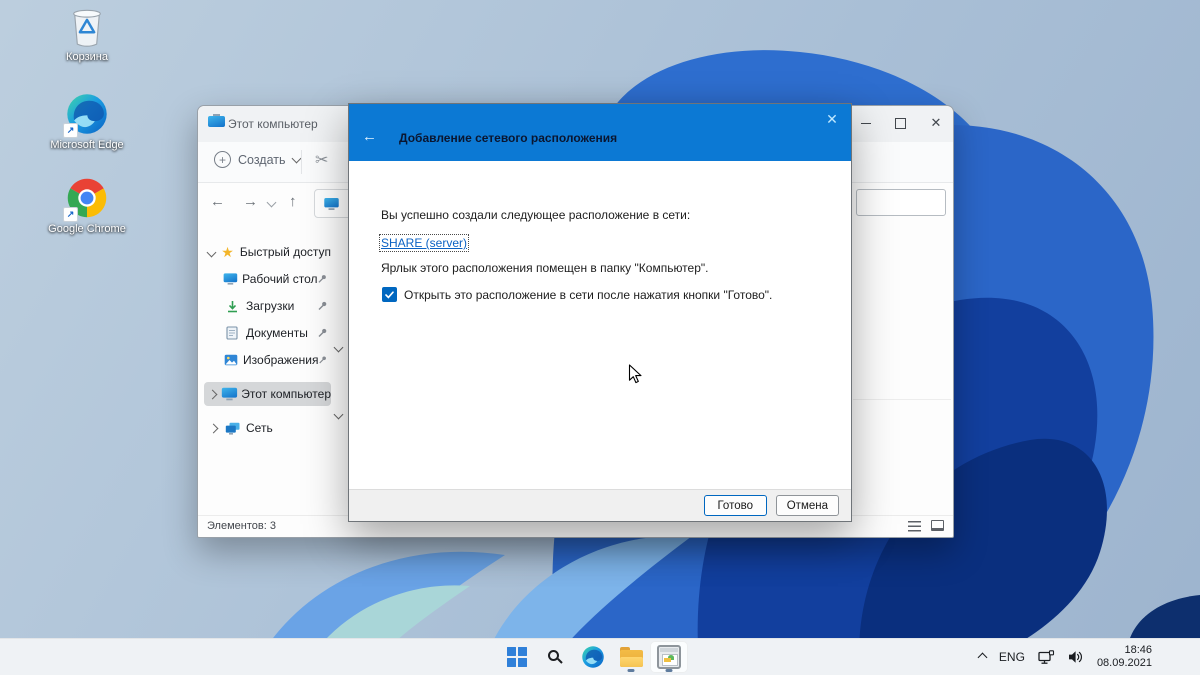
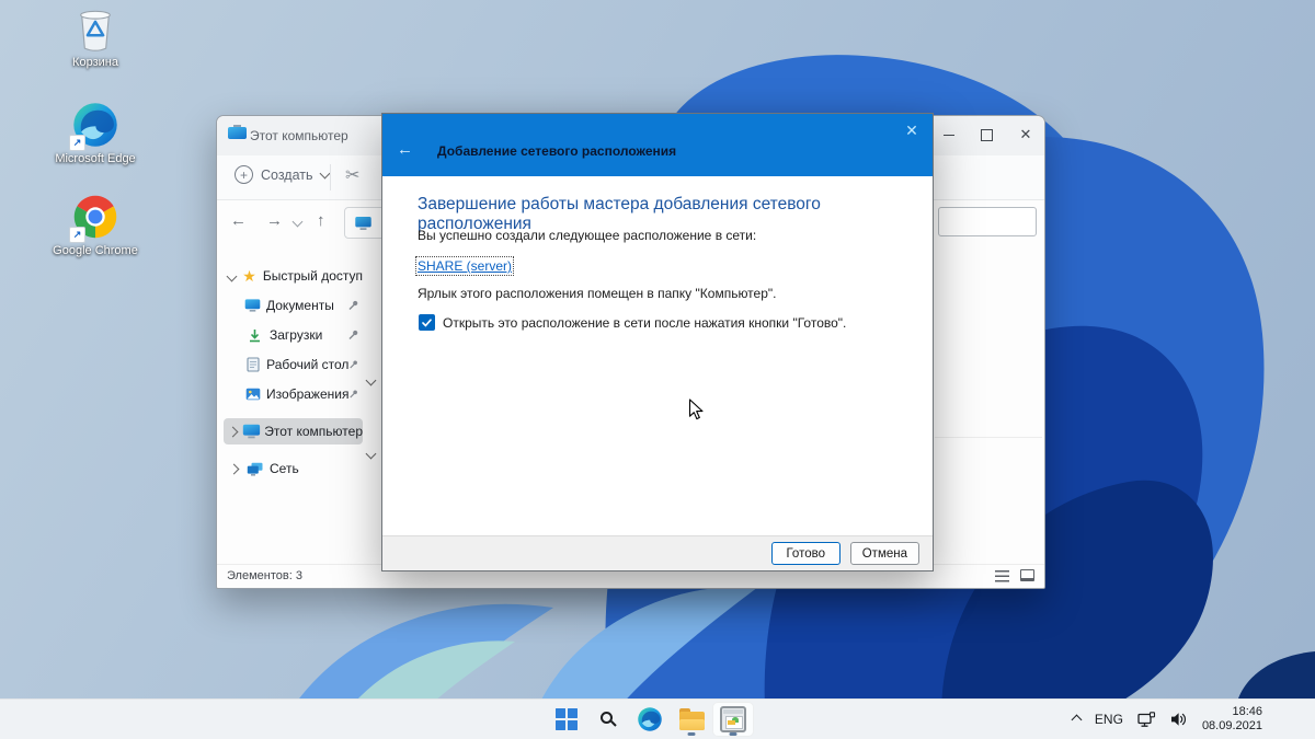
  Корзина
  ↗
  Microsoft Edge
  ↗
  Google Chrome
  Этот компьютер
  ✕
  +
  Создать
  ✂
  ←
  →
  ↑
  ★
  Быстрый доступ
- Рабочий стол
+ Документы
  Загрузки
- Документы
+ Рабочий стол
  Изображения
  Этот компьютер
  Сеть
  Элементов: 3
  ←
  Добавление сетевого расположения
  ✕
+ Завершение работы мастера добавления сетевого расположения
  Вы успешно создали следующее расположение в сети:
  SHARE (server)
  Ярлык этого расположения помещен в папку "Компьютер".
  Открыть это расположение в сети после нажатия кнопки "Готово".
  Готово
  Отмена
  ENG
  18:46
  08.09.2021
